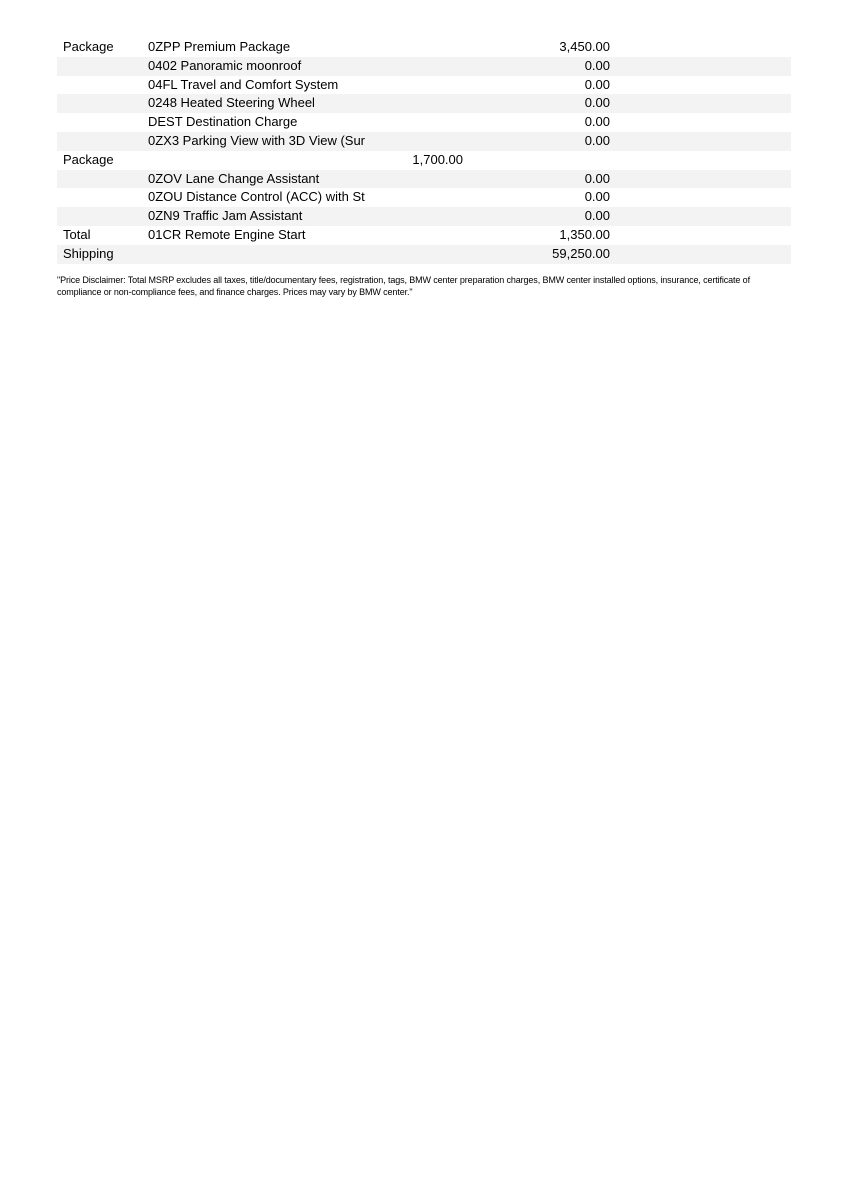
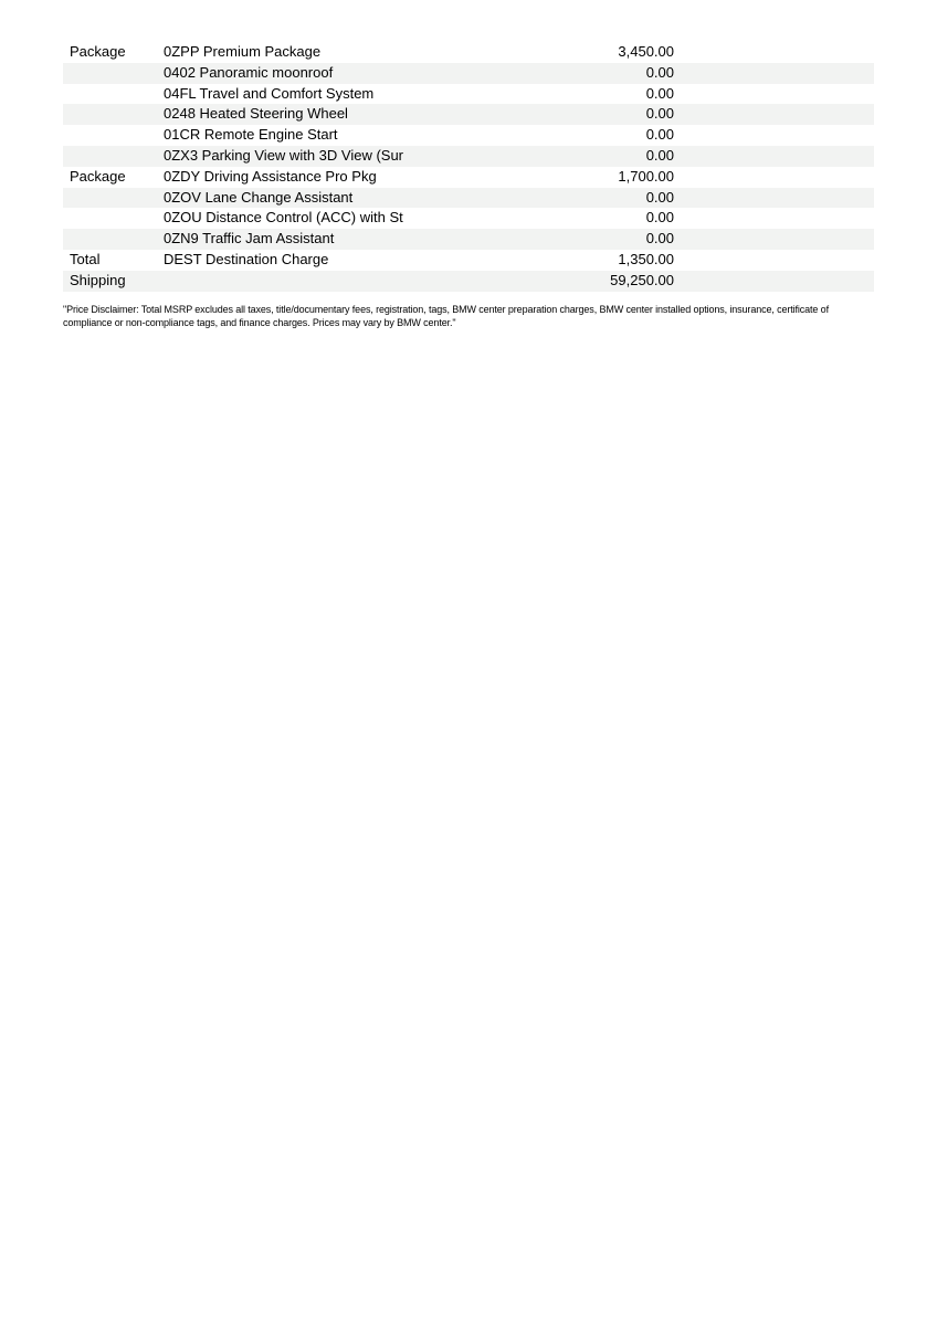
  Package
  0ZPP Premium Package
  3,450.00
  0402 Panoramic moonroof
  0.00
  04FL Travel and Comfort System
  0.00
  0248 Heated Steering Wheel
  0.00
- DEST Destination Charge
+ 01CR Remote Engine Start
  0.00
  0ZX3 Parking View with 3D View (Sur
  0.00
  Package
+ 0ZDY Driving Assistance Pro Pkg
  1,700.00
  0ZOV Lane Change Assistant
  0.00
  0ZOU Distance Control (ACC) with St
  0.00
  0ZN9 Traffic Jam Assistant
  0.00
  Total
- 01CR Remote Engine Start
+ DEST Destination Charge
  1,350.00
  Shipping
  59,250.00
  "Price Disclaimer: Total MSRP excludes all taxes, title/documentary fees, registration, tags, BMW center preparation charges, BMW center installed options, insurance, certificate of
- compliance or non-compliance fees, and finance charges. Prices may vary by BMW center."
+ compliance or non-compliance tags, and finance charges. Prices may vary by BMW center."
